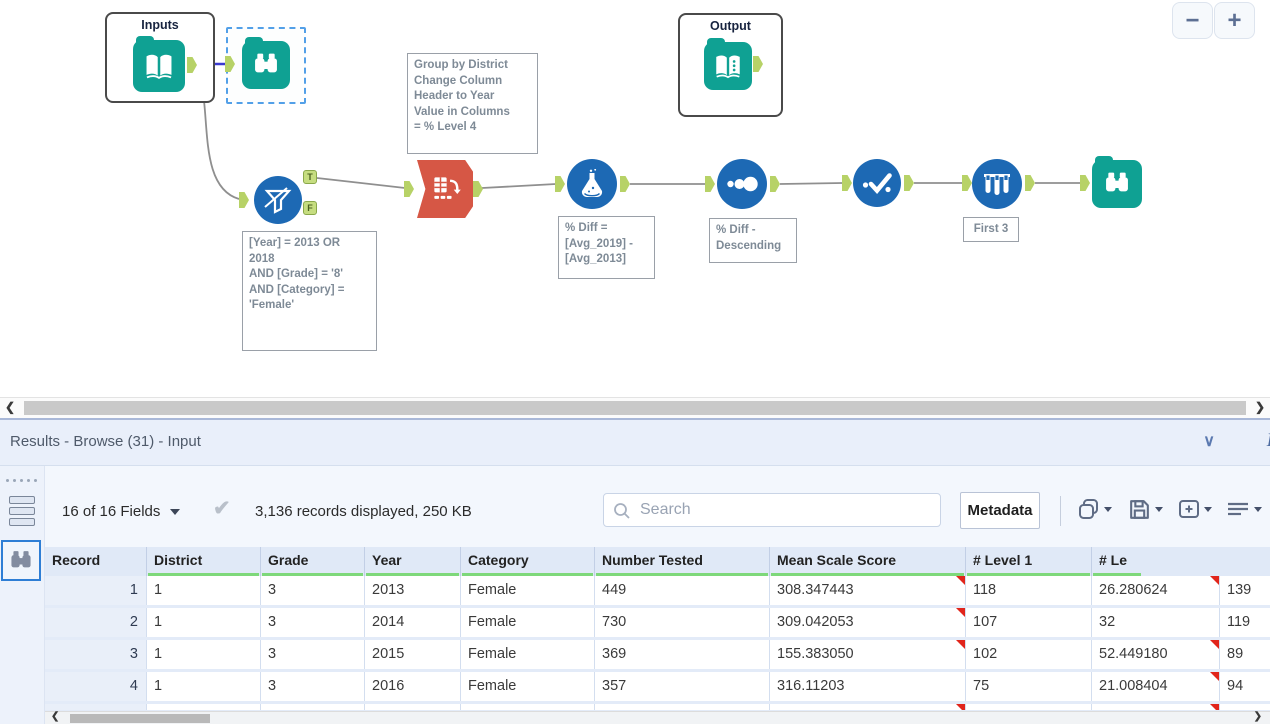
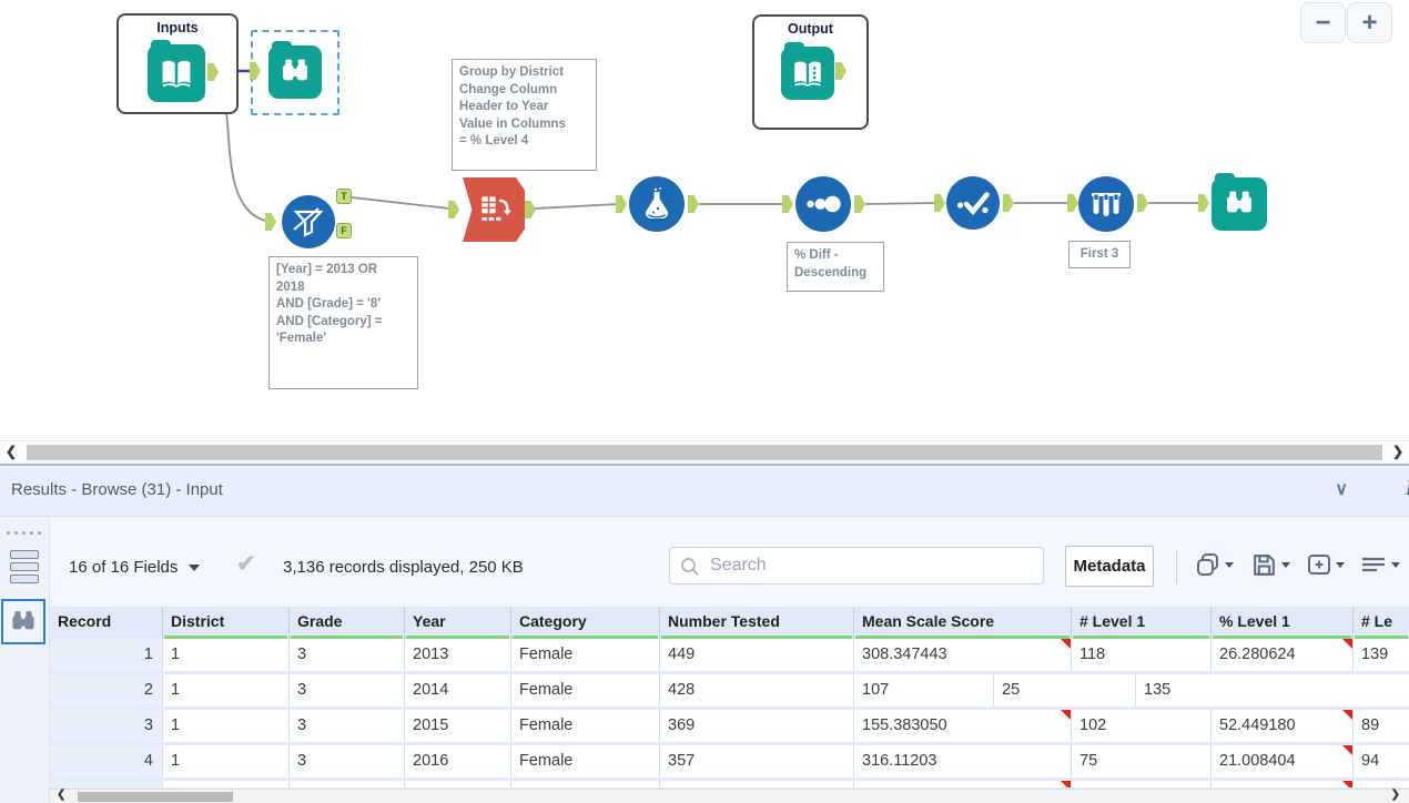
  Inputs
  T
  F
  [Year] = 2013 OR
  2018
  AND [Grade] = '8'
  AND [Category] =
  'Female'
  Group by District
  Change Column
  Header to Year
  Value in Columns
  = % Level 4
- % Diff =
- [Avg_2019] -
- [Avg_2013]
  % Diff -
  Descending
  First 3
  Output
  −
  +
  ❮
  ❯
  Results - Browse (31) - Input
  ∨
  16 of 16 Fields
  ✔
  3,136 records displayed, 250 KB
  Search
  Metadata
  Record
  District
  Grade
  Year
  Category
  Number Tested
  Mean Scale Score
  # Level 1
+ % Level 1
  # Le
  1
  1
  3
  2013
  Female
  449
  308.347443
  118
  26.280624
  139
  2
  1
  3
  2014
  Female
- 730
+ 428
- 309.042053
  107
- 32
+ 25
- 119
+ 135
  3
  1
  3
  2015
  Female
  369
  155.383050
  102
  52.449180
  89
  4
  1
  3
  2016
  Female
  357
  316.11203
  75
  21.008404
  94
  ❮
  ❯
